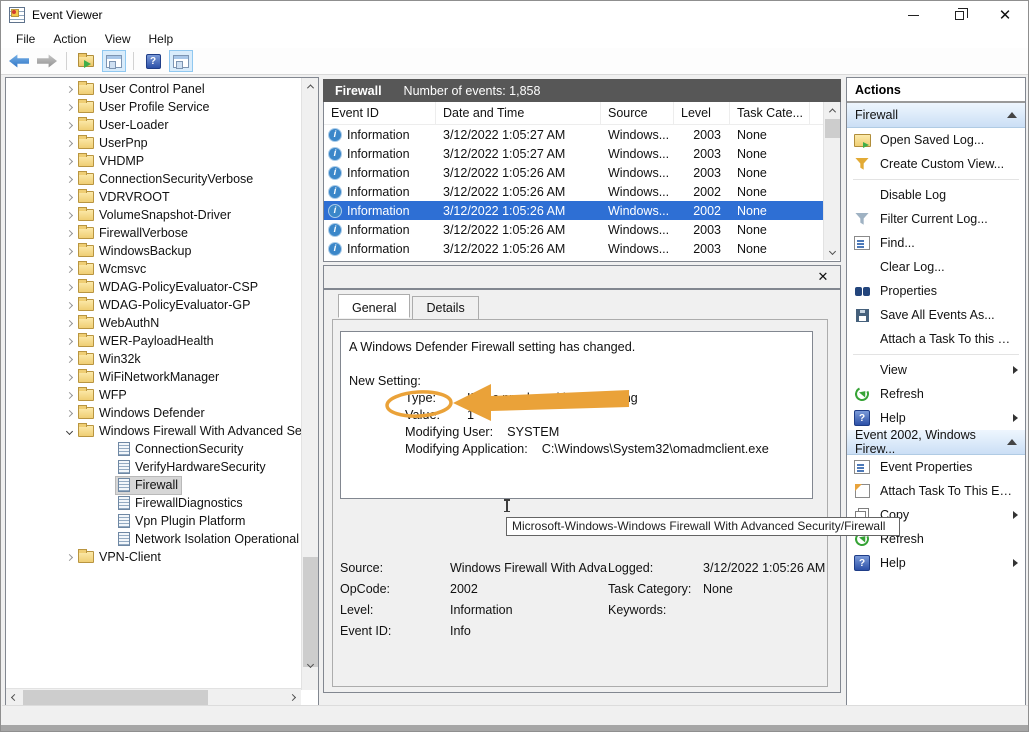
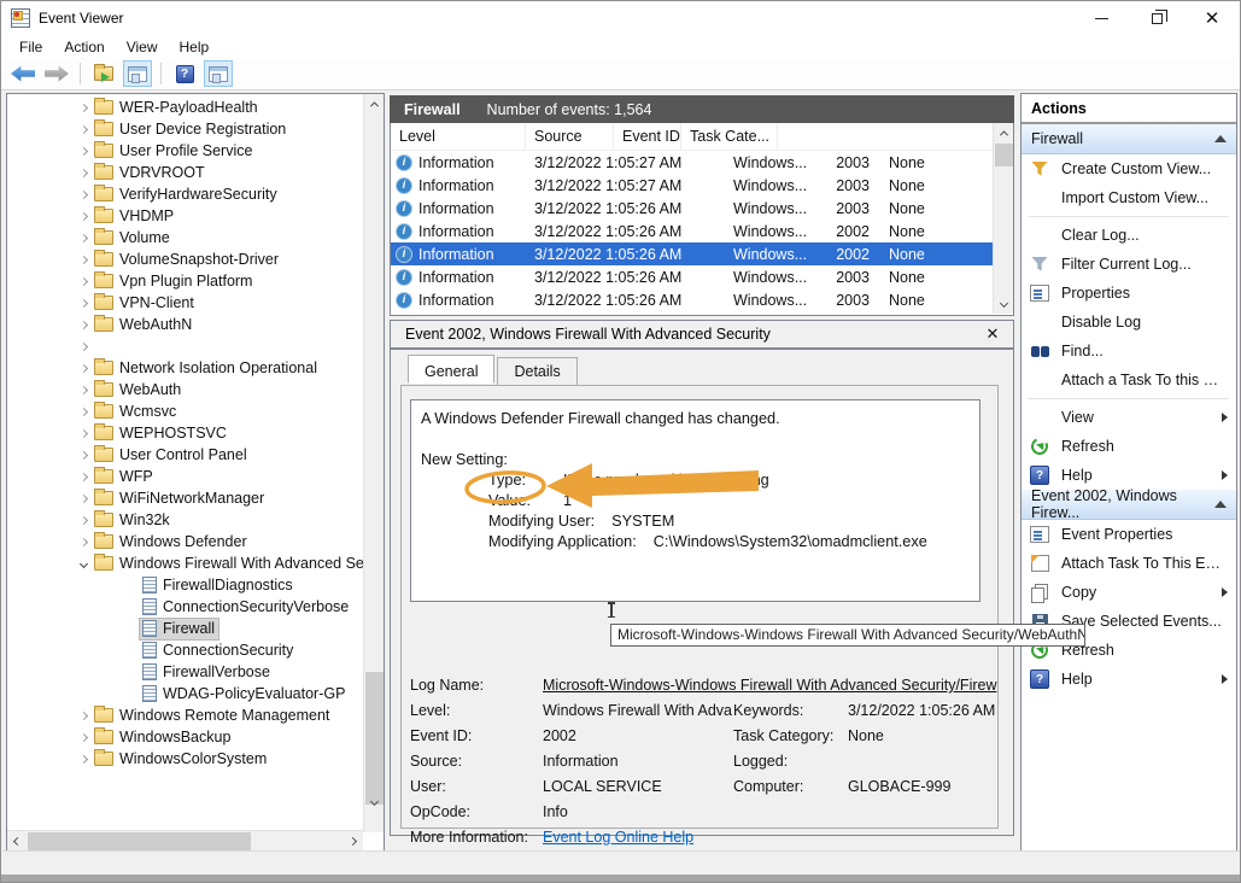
  Event Viewer
  ✕
  File
  Action
  View
  Help
  ?
- User Control Panel
+ WER-PayloadHealth
+ User Device Registration
  User Profile Service
- User-Loader
- UserPnp
- VHDMP
+ VDRVROOT
- ConnectionSecurityVerbose
+ VerifyHardwareSecurity
- VDRVROOT
+ VHDMP
+ Volume
  VolumeSnapshot-Driver
- FirewallVerbose
+ Vpn Plugin Platform
- WindowsBackup
+ VPN-Client
- Wcmsvc
+ WebAuthN
- WDAG-PolicyEvaluator-CSP
- WDAG-PolicyEvaluator-GP
+ Network Isolation Operational
+ WebAuth
- WebAuthN
+ Wcmsvc
+ WEPHOSTSVC
- WER-PayloadHealth
+ User Control Panel
- Win32k
+ WFP
  WiFiNetworkManager
- WFP
+ Win32k
  Windows Defender
  Windows Firewall With Advanced Se
- ConnectionSecurity
+ FirewallDiagnostics
- VerifyHardwareSecurity
+ ConnectionSecurityVerbose
  Firewall
- FirewallDiagnostics
+ ConnectionSecurity
- Vpn Plugin Platform
+ FirewallVerbose
- Network Isolation Operational
+ WDAG-PolicyEvaluator-GP
+ Windows Remote Management
- VPN-Client
+ WindowsBackup
+ WindowsColorSystem
  Firewall
- Number of events: 1,858
+ Number of events: 1,564
- Event ID
+ Level
- Date and Time
  Source
- Level
+ Event ID
  Task Cate...
  i
  Information
  3/12/2022 1:05:27 AM
  Windows...
  2003
  None
  i
  Information
  3/12/2022 1:05:27 AM
  Windows...
  2003
  None
  i
  Information
  3/12/2022 1:05:26 AM
  Windows...
  2003
  None
  i
  Information
  3/12/2022 1:05:26 AM
  Windows...
  2002
  None
  i
  Information
  3/12/2022 1:05:26 AM
  Windows...
  2002
  None
  i
  Information
  3/12/2022 1:05:26 AM
  Windows...
  2003
  None
  i
  Information
  3/12/2022 1:05:26 AM
  Windows...
  2003
  None
+ Event 2002, Windows Firewall With Advanced Security
  ✕
  General
  Details
- A Windows Defender Firewall setting has changed.
+ A Windows Defender Firewall changed has changed.
  New Setting:
  Modifying User: SYSTEM
  Modifying Application: C:\Windows\System32\omadmclient.exe
+ Log Name: Microsoft-Windows-Windows Firewall With Advanced Security/Firew
- Source: Windows Firewall With Adva
+ Level: Windows Firewall With Adva
- Logged:
+ Keywords:
  3/12/2022 1:05:26 AM
- OpCode: 2002
+ Event ID: 2002
  Task Category:
  None
- Level: Information
+ Source: Information
- Keywords:
+ Logged:
+ User: LOCAL SERVICE
+ Computer:
+ GLOBACE-999
- Event ID: Info
+ OpCode: Info
+ More Information: Event Log Online Help
  Actions
  Firewall
- Open Saved Log...
  Create Custom View...
+ Import Custom View...
- Disable Log
+ Clear Log...
  Filter Current Log...
- Find...
+ Properties
- Clear Log...
+ Disable Log
- Properties
+ Find...
- Save All Events As...
  Attach a Task To this L..
  View
  Refresh
  Help
  Event 2002, Windows Firew...
  Event Properties
  Attach Task To This Eve
  Copy
+ Save Selected Events...
  Refresh
  Help
- Microsoft-Windows-Windows Firewall With Advanced Security/Firewall
+ Microsoft-Windows-Windows Firewall With Advanced Security/WebAuthN
